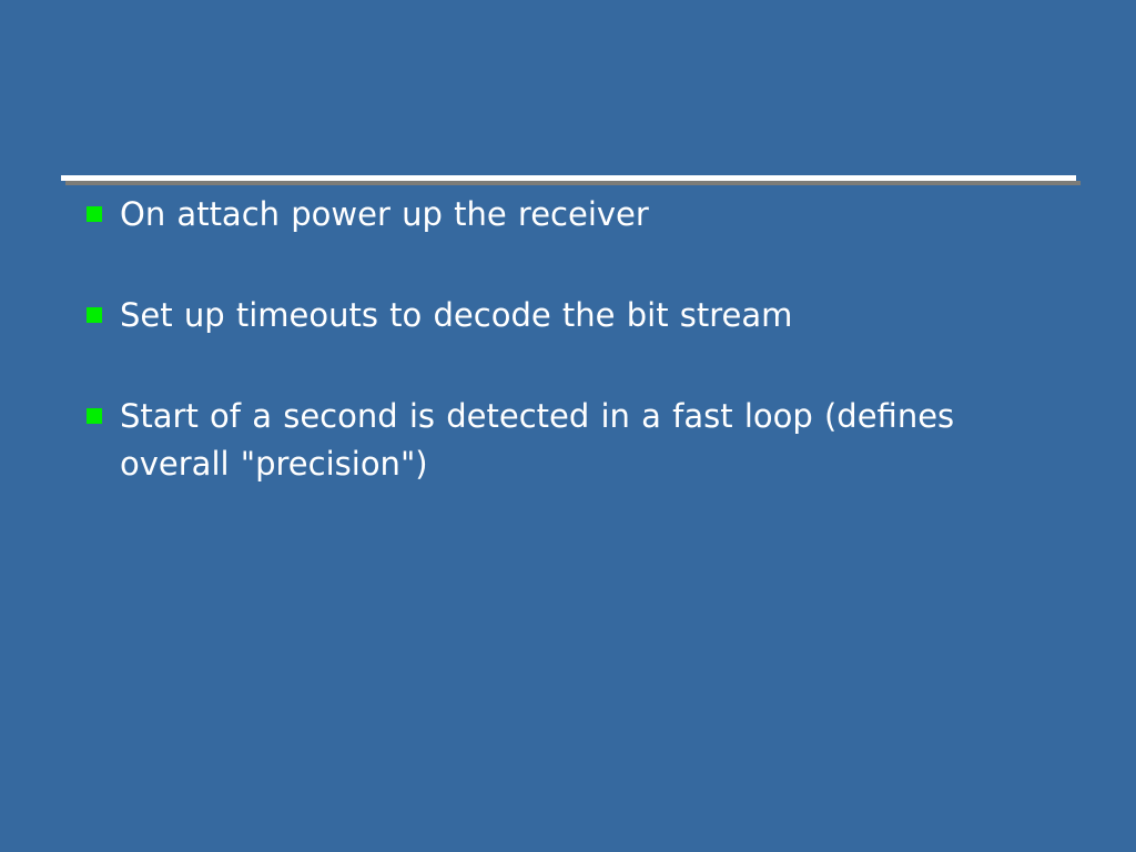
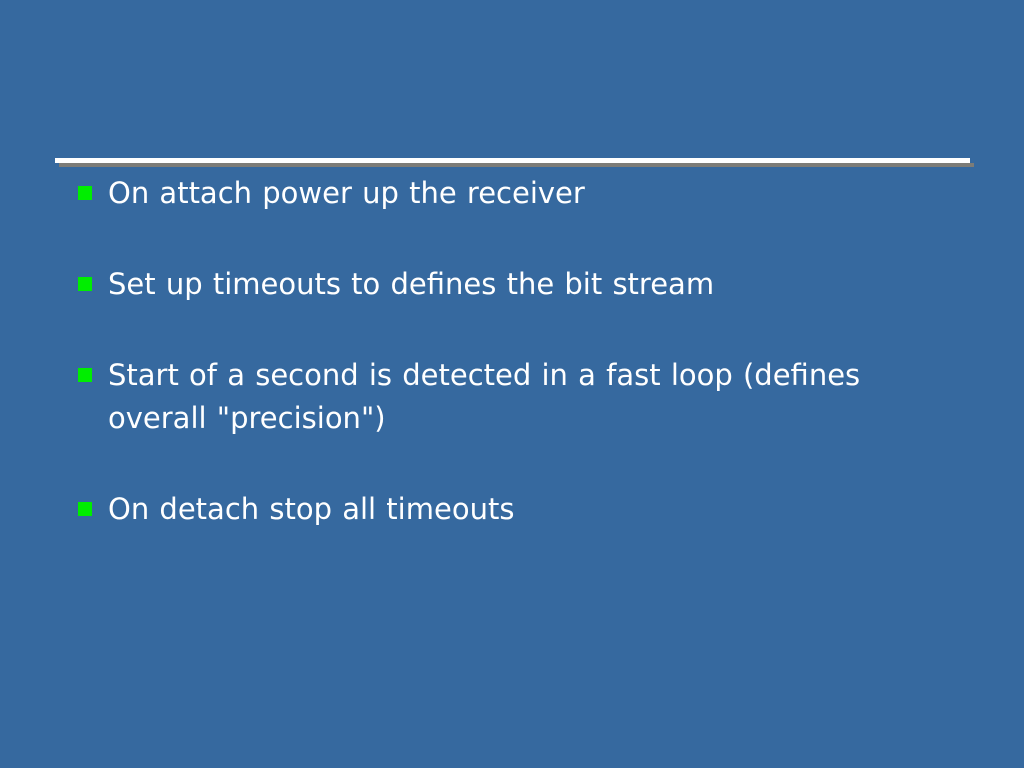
  On attach power up the receiver
- Set up timeouts to decode the bit stream
+ Set up timeouts to defines the bit stream
  Start of a second is detected in a fast loop (defines overall "precision")
+ On detach stop all timeouts
